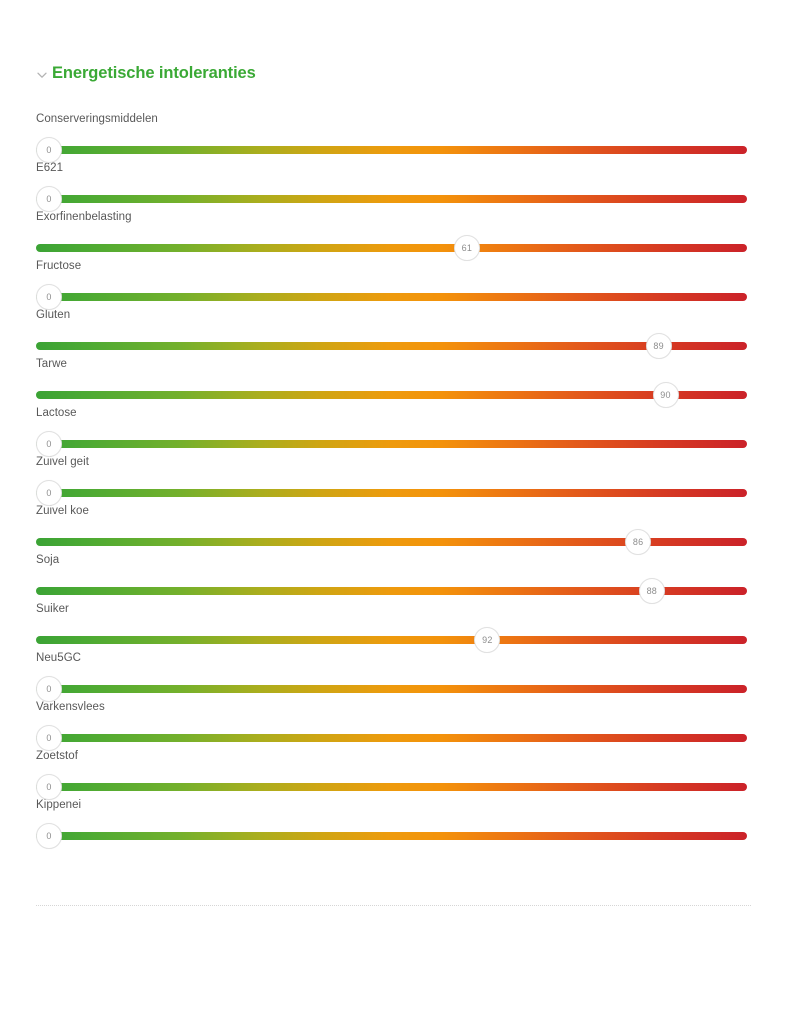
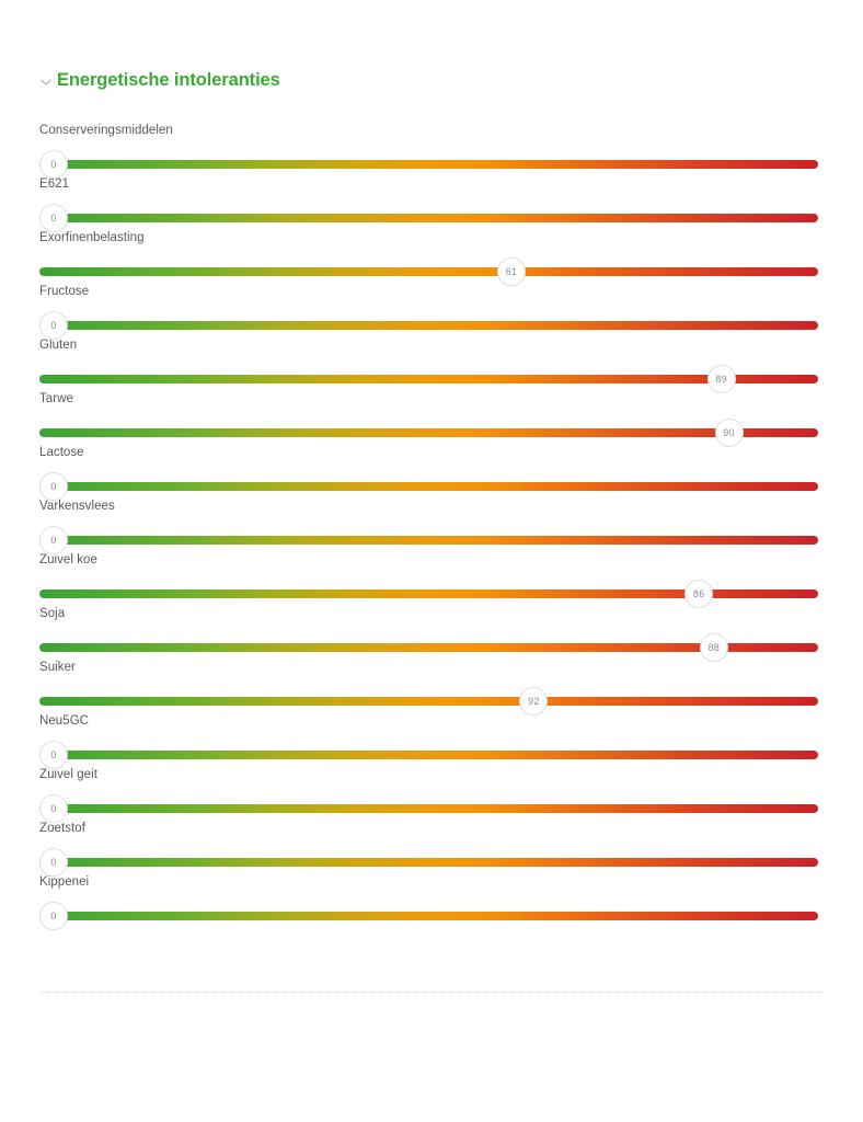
  Energetische intoleranties
  Conserveringsmiddelen
  0
  E621
  0
  Exorfinenbelasting
  61
  Fructose
  0
  Gluten
  89
  Tarwe
  90
  Lactose
  0
- Zuivel geit
+ Varkensvlees
  0
  Zuivel koe
  86
  Soja
  88
  Suiker
  92
  Neu5GC
  0
- Varkensvlees
+ Zuivel geit
  0
  Zoetstof
  0
  Kippenei
  0
